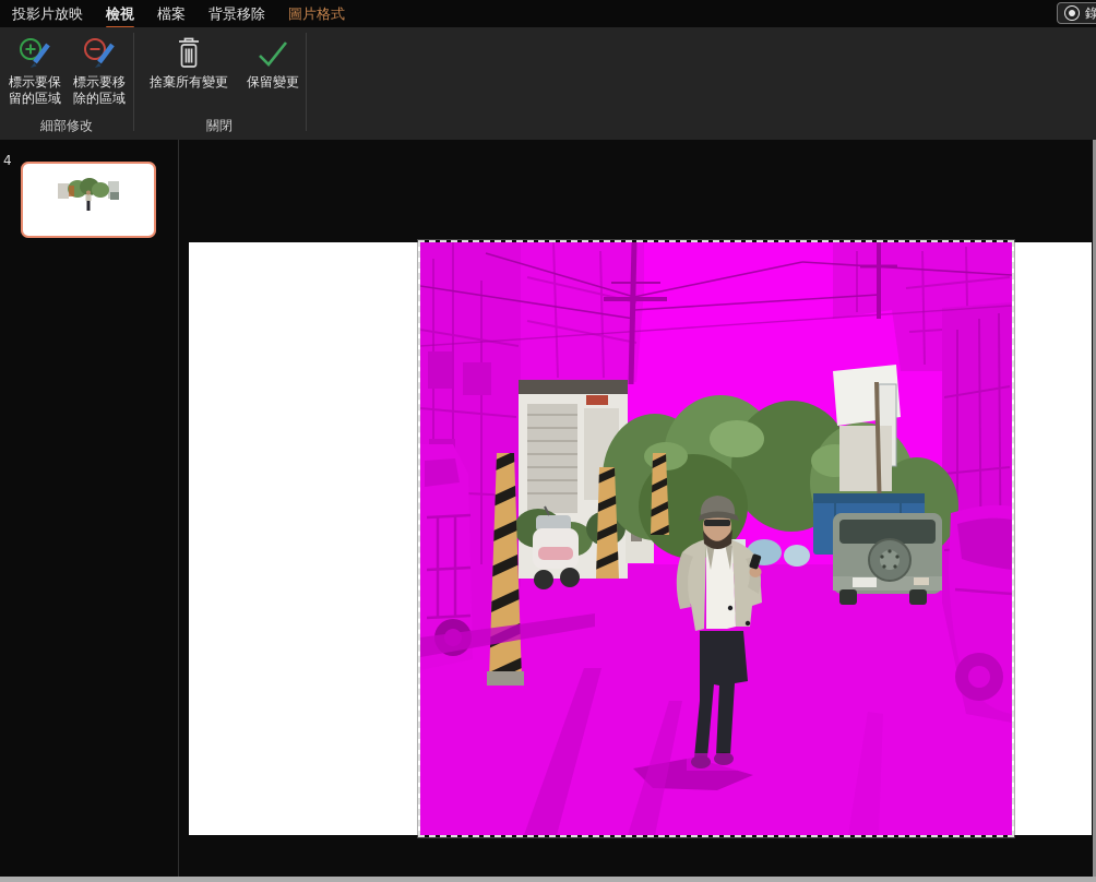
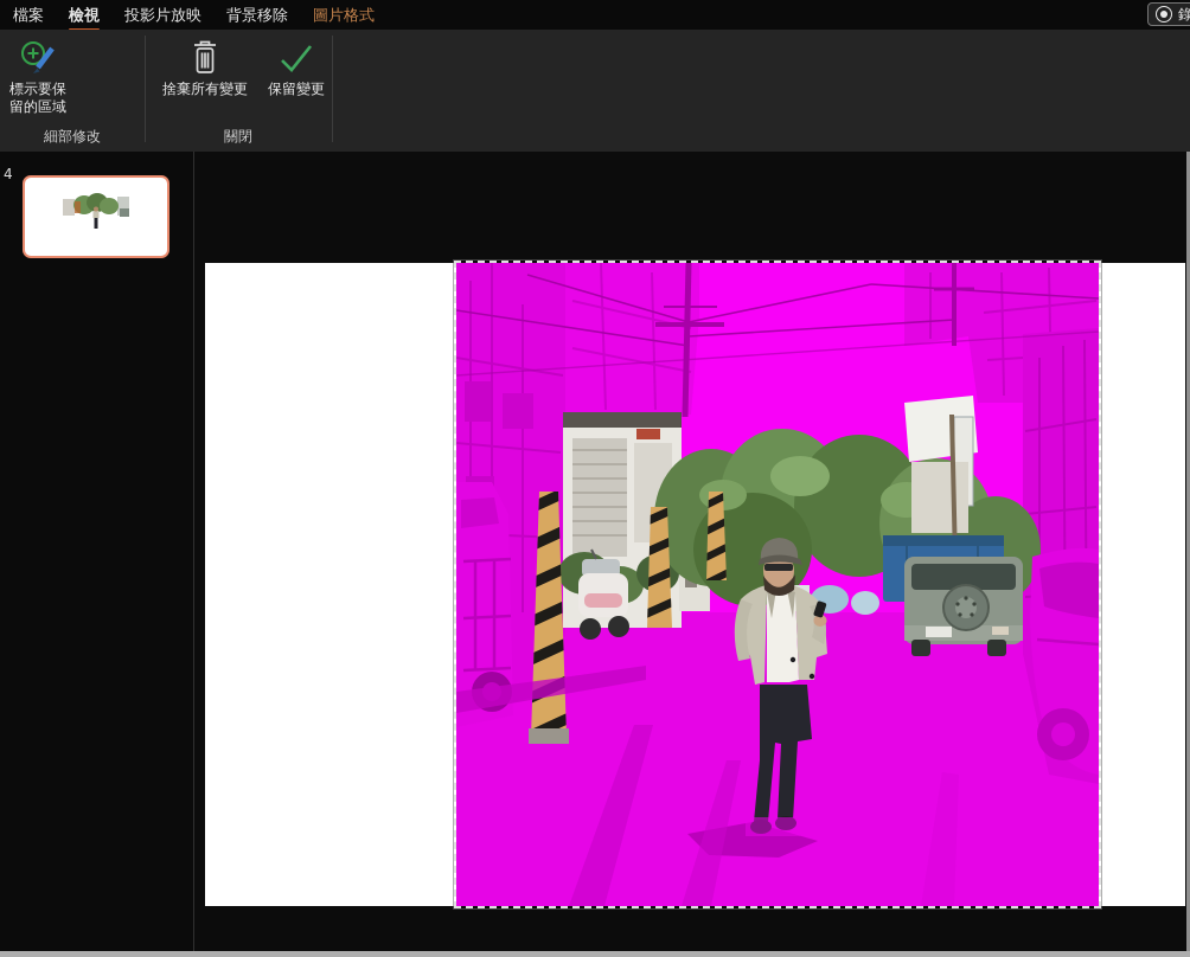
- 投影片放映
+ 檔案
  檢視
- 檔案
+ 投影片放映
  背景移除
  圖片格式
  錄
  標示要保
  留的區域
- 標示要移
- 除的區域
  捨棄所有變更
  保留變更
  細部修改
  關閉
  4
